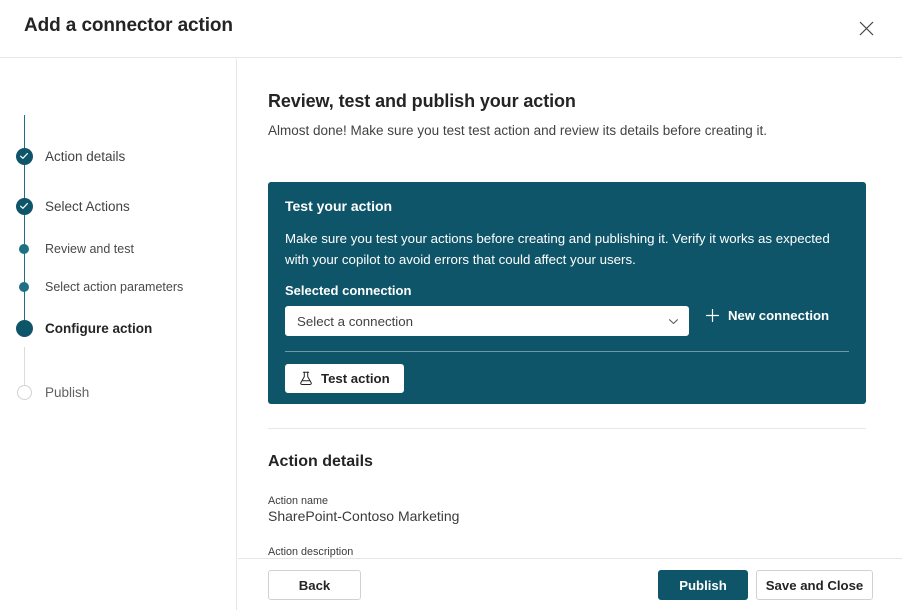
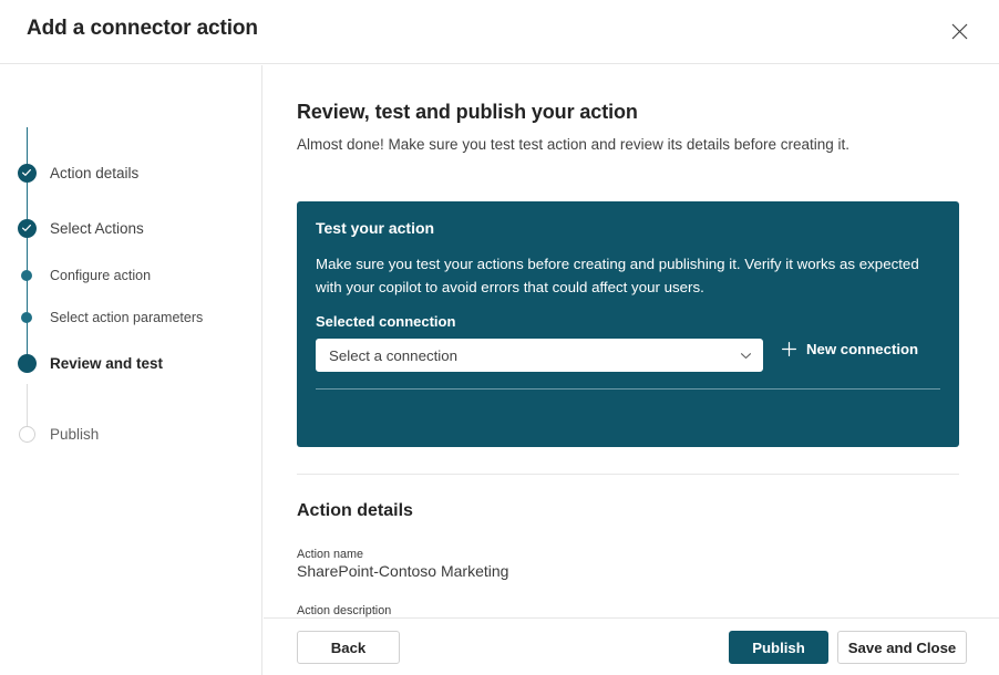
  Add a connector action
  Action details
  Select Actions
- Review and test
+ Configure action
  Select action parameters
- Configure action
+ Review and test
  Publish
  Review, test and publish your action
  Almost done! Make sure you test test action and review its details before creating it.
  Test your action
  Make sure you test your actions before creating and publishing it. Verify it works as expected with your copilot to avoid errors that could affect your users.
  Selected connection
  Select a connection
  New connection
- Test action
  Action details
  Action name
  SharePoint-Contoso Marketing
  Action description
  Back
  Publish
  Save and Close
